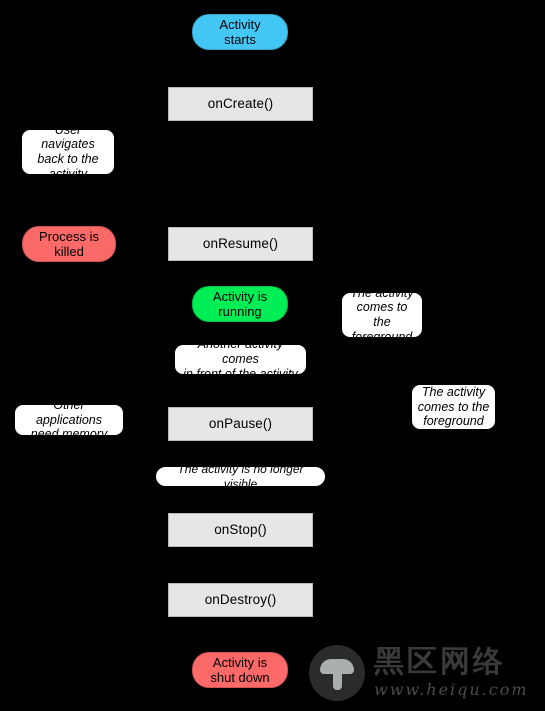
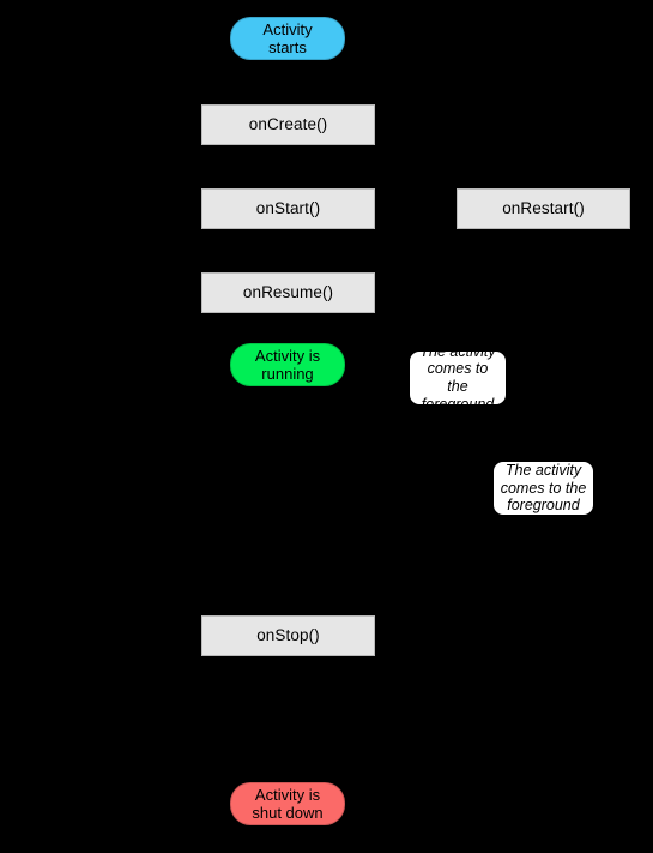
  Activity
  starts
  Activity is
  running
  Activity is
  shut down
- Process is
- killed
  onCreate()
+ onStart()
+ onRestart()
  onResume()
- onPause()
  onStop()
- onDestroy()
- User navigates
- back to the
- activity
  The activity
  comes to the
  foreground
  The activity
  comes to the
  foreground
- Another activity comes
- in front of the activity
- Other applications
- need memory
- The activity is no longer visible
- 黑区网络
- www.heiqu.com
